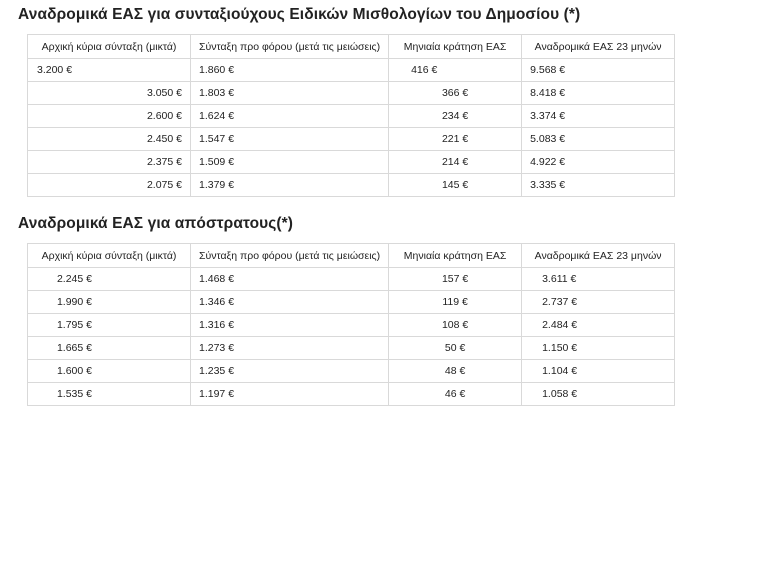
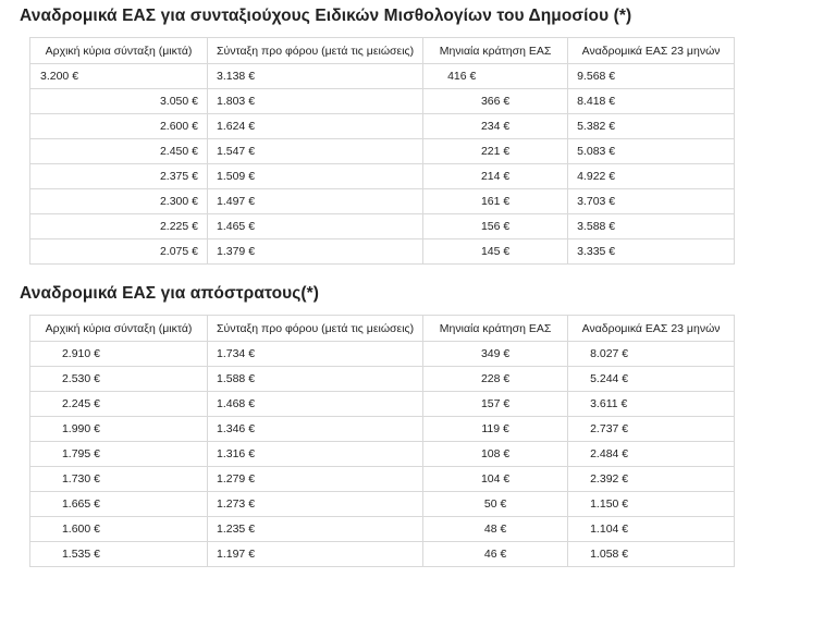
  Αναδρομικά ΕΑΣ για συνταξιούχους Ειδικών Μισθολογίων του Δημοσίου (*)
  Αρχική κύρια σύνταξη (μικτά)	Σύνταξη προ φόρου (μετά τις μειώσεις)	Μηνιαία κράτηση ΕΑΣ	Αναδρομικά ΕΑΣ 23 μηνών
- 3.200 €	1.860 €	416 €	9.568 €
+ 3.200 €	3.138 €	416 €	9.568 €
  3.050 €	1.803 €	366 €	8.418 €
- 2.600 €	1.624 €	234 €	3.374 €
+ 2.600 €	1.624 €	234 €	5.382 €
  2.450 €	1.547 €	221 €	5.083 €
  2.375 €	1.509 €	214 €	4.922 €
+ 2.300 €	1.497 €	161 €	3.703 €
+ 2.225 €	1.465 €	156 €	3.588 €
  2.075 €	1.379 €	145 €	3.335 €
  Αναδρομικά ΕΑΣ για απόστρατους(*)
  Αρχική κύρια σύνταξη (μικτά)	Σύνταξη προ φόρου (μετά τις μειώσεις)	Μηνιαία κράτηση ΕΑΣ	Αναδρομικά ΕΑΣ 23 μηνών
+ 2.910 €	1.734 €	349 €	8.027 €
+ 2.530 €	1.588 €	228 €	5.244 €
  2.245 €	1.468 €	157 €	3.611 €
  1.990 €	1.346 €	119 €	2.737 €
  1.795 €	1.316 €	108 €	2.484 €
+ 1.730 €	1.279 €	104 €	2.392 €
  1.665 €	1.273 €	50 €	1.150 €
  1.600 €	1.235 €	48 €	1.104 €
  1.535 €	1.197 €	46 €	1.058 €
